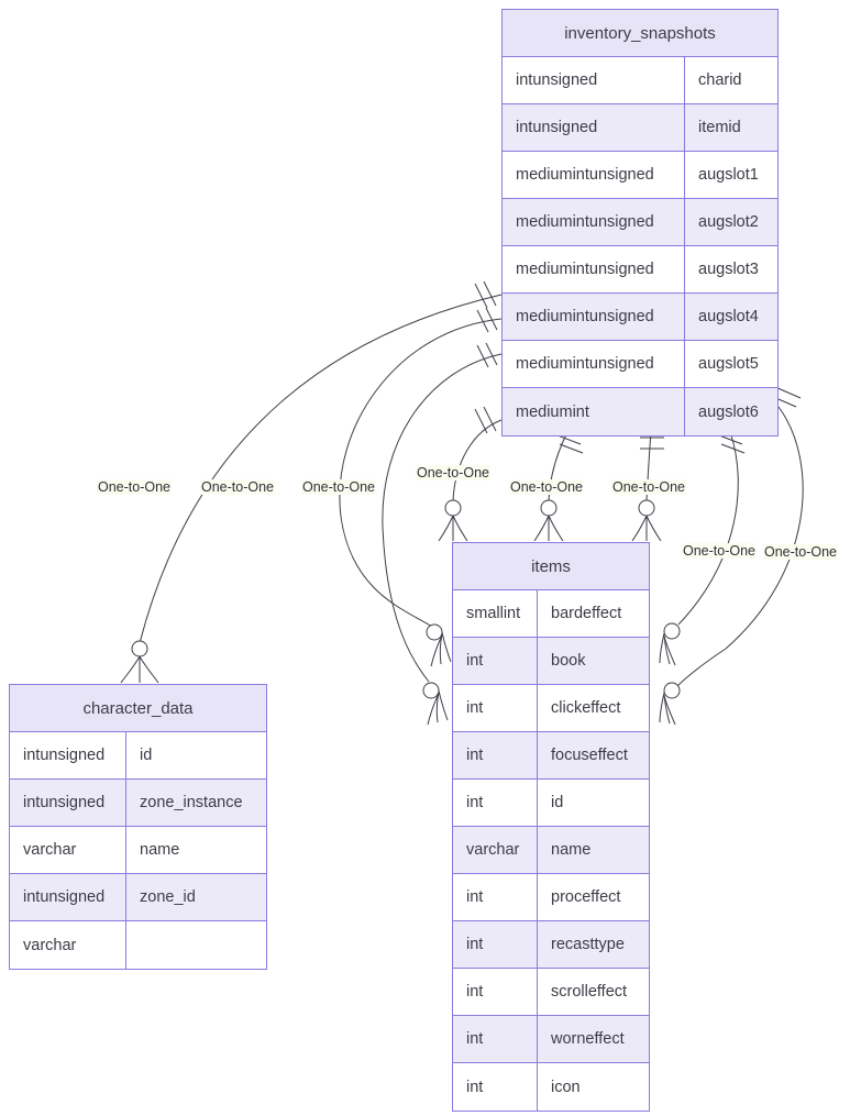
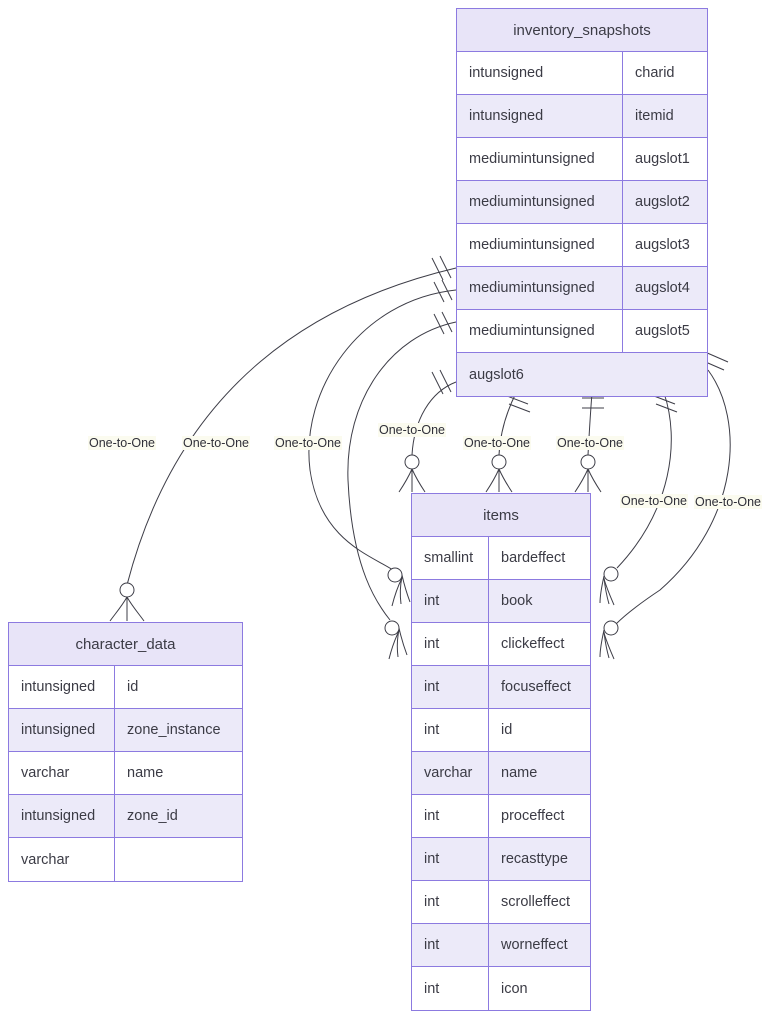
  One-to-One
  One-to-One
  One-to-One
  One-to-One
  One-to-One
  One-to-One
  One-to-One
  One-to-One
  inventory_snapshots
  intunsigned
  charid
  intunsigned
  itemid
  mediumintunsigned
  augslot1
  mediumintunsigned
  augslot2
  mediumintunsigned
  augslot3
  mediumintunsigned
  augslot4
  mediumintunsigned
  augslot5
- mediumint
  augslot6
  character_data
  intunsigned
  id
  intunsigned
  zone_instance
  varchar
  name
  intunsigned
  zone_id
  varchar
  items
  smallint
  bardeffect
  int
  book
  int
  clickeffect
  int
  focuseffect
  int
  id
  varchar
  name
  int
  proceffect
  int
  recasttype
  int
  scrolleffect
  int
  worneffect
  int
  icon
